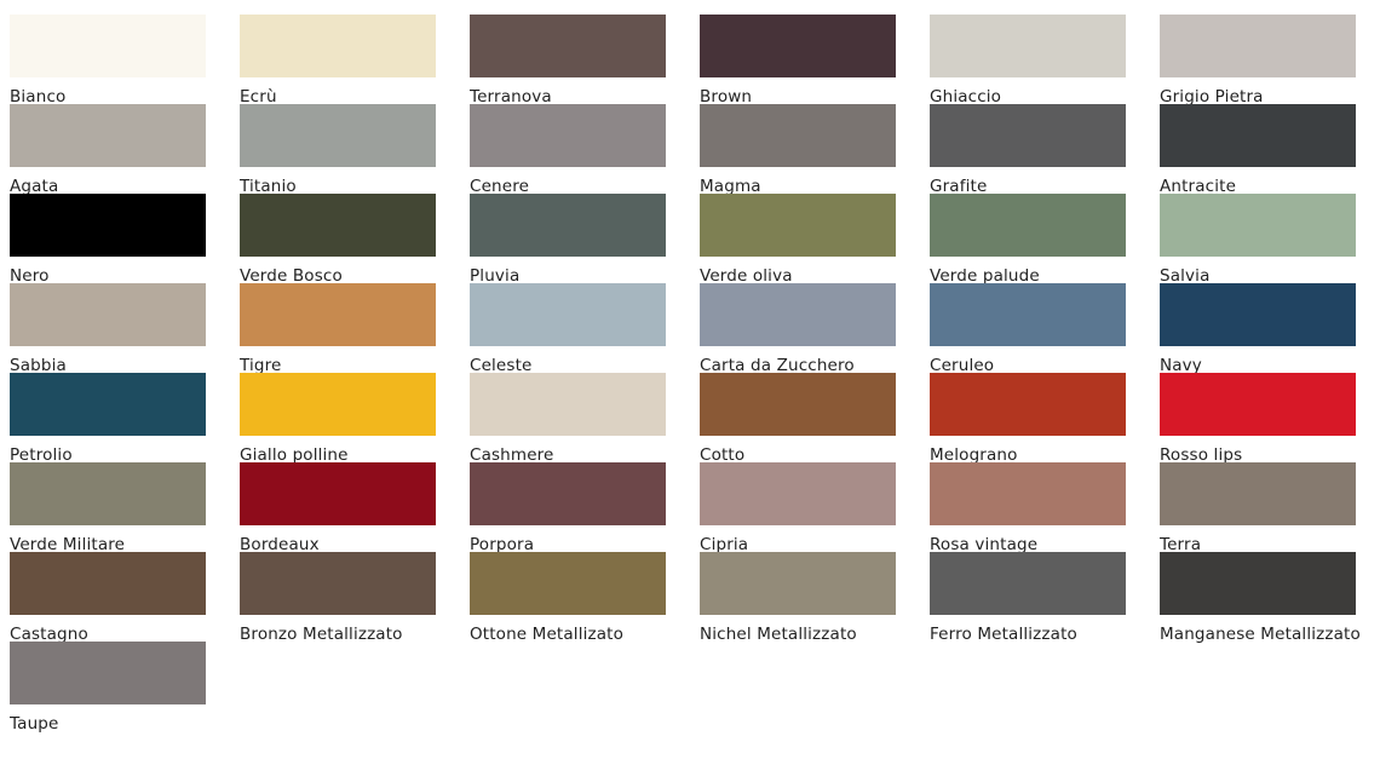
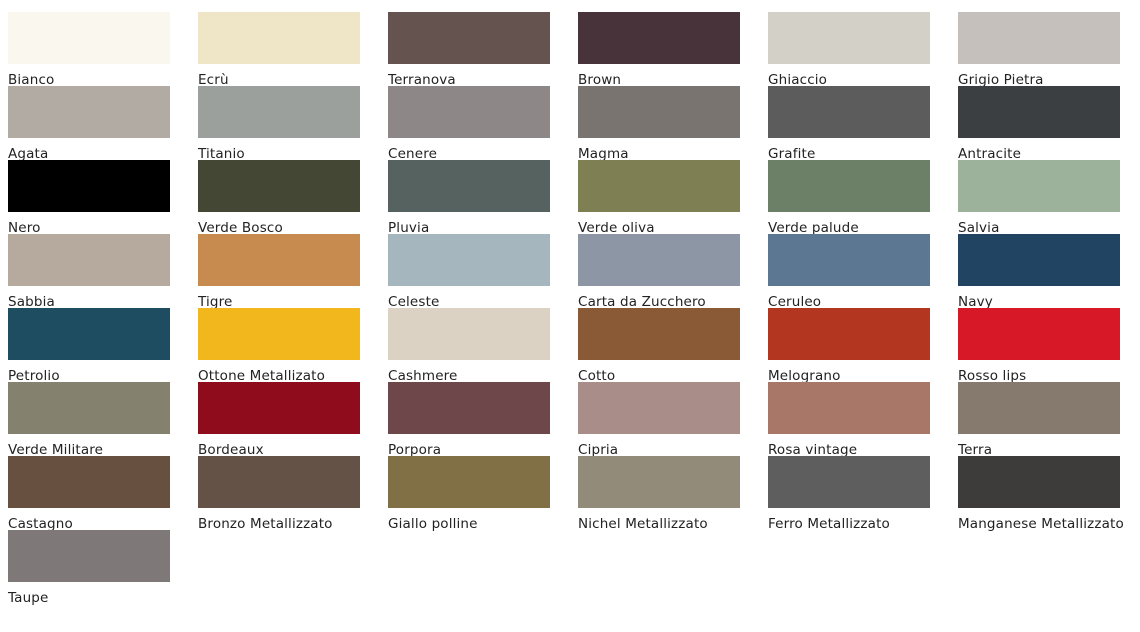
  Bianco
  Ecrù
  Terranova
  Brown
  Ghiaccio
  Grigio Pietra
  Agata
  Titanio
  Cenere
  Magma
  Grafite
  Antracite
  Nero
  Verde Bosco
  Pluvia
  Verde oliva
  Verde palude
  Salvia
  Sabbia
  Tigre
  Celeste
  Carta da Zucchero
  Ceruleo
  Navy
  Petrolio
- Giallo polline
+ Ottone Metallizato
  Cashmere
  Cotto
  Melograno
  Rosso lips
  Verde Militare
  Bordeaux
  Porpora
  Cipria
  Rosa vintage
  Terra
  Castagno
  Bronzo Metallizzato
- Ottone Metallizato
+ Giallo polline
  Nichel Metallizzato
  Ferro Metallizzato
  Manganese Metallizzato
  Taupe
